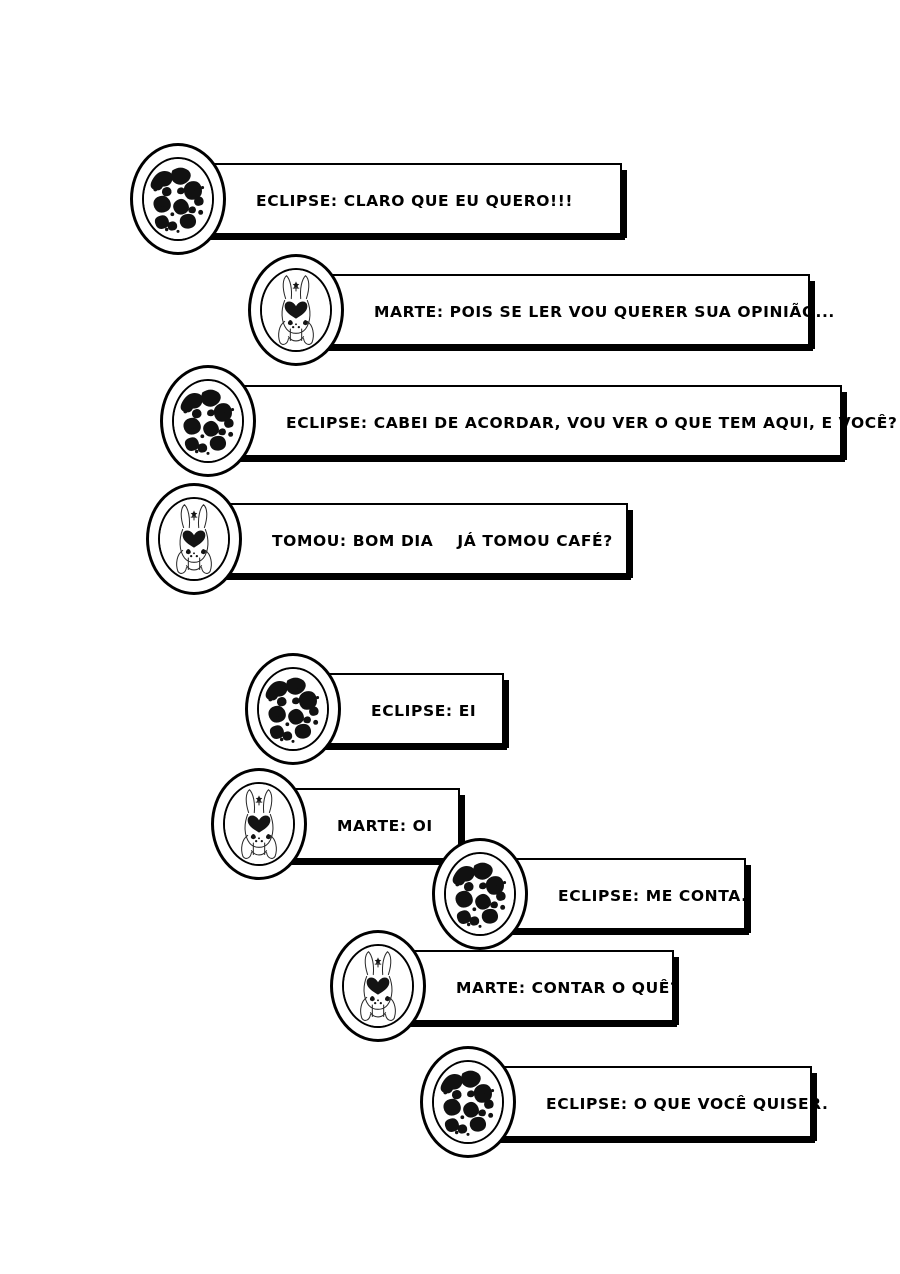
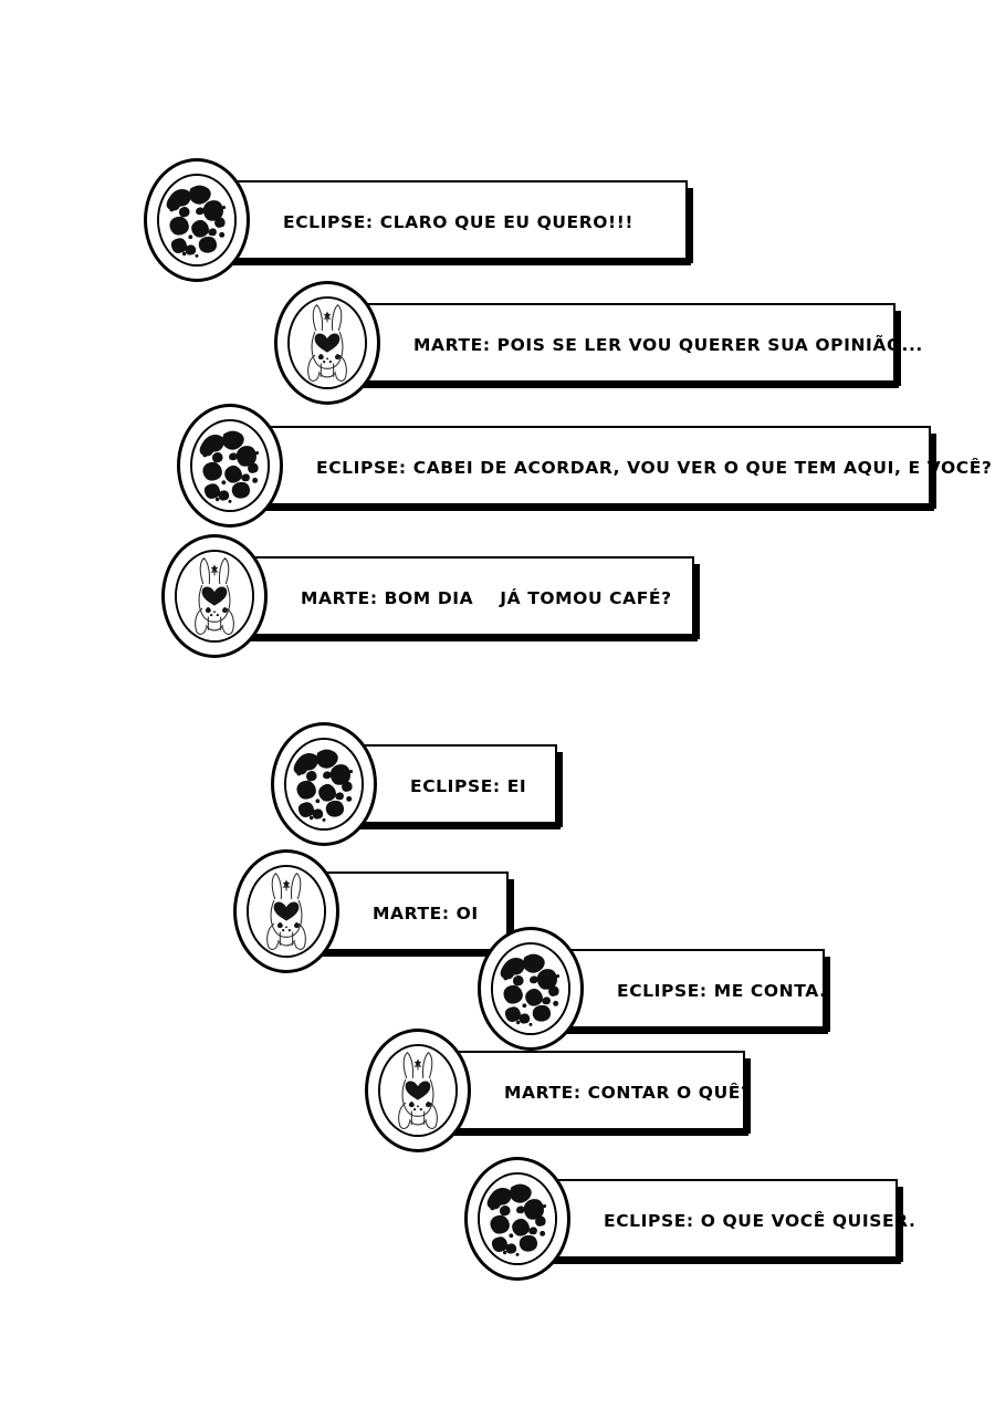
  ECLIPSE: CLARO QUE EU QUERO!!!
  MARTE: POIS SE LER VOU QUERER SUA OPINIÃ...
  ECLIPSE: CABEI DE ACORDAR, VOU VER O QUE TEM AQUI, EOCÊ?
- TOMOU: BOM DIA JÁ TOMOU CAFÉ?
+ MARTE: BOM DIA JÁ TOMOU CAFÉ?
  ECLIPSE: EI
  MARTE: OI
  ECLIPSE: ME CONTA
  MARTE: CONTAR O QUÊ
  ECLIPSE: O QUE VOCÊ QUISE.
